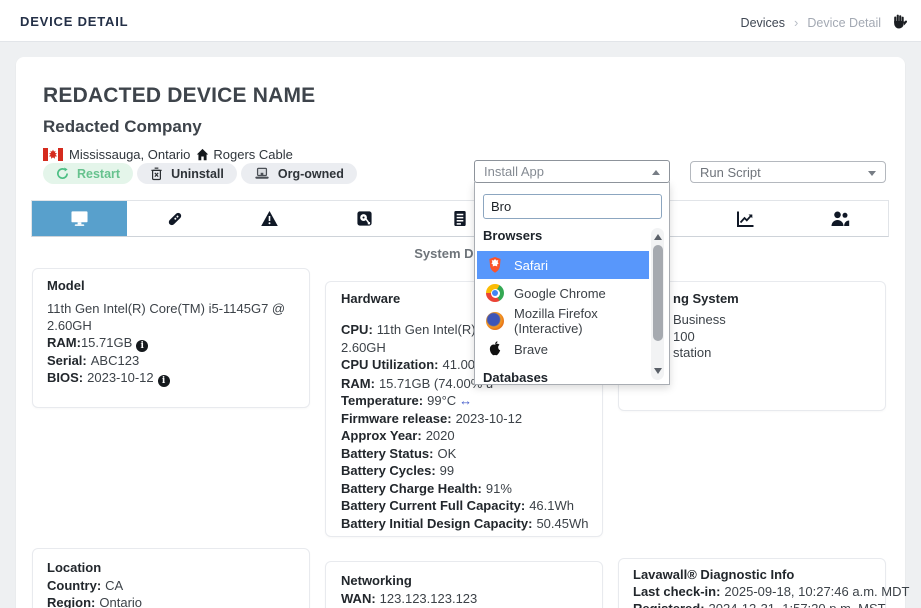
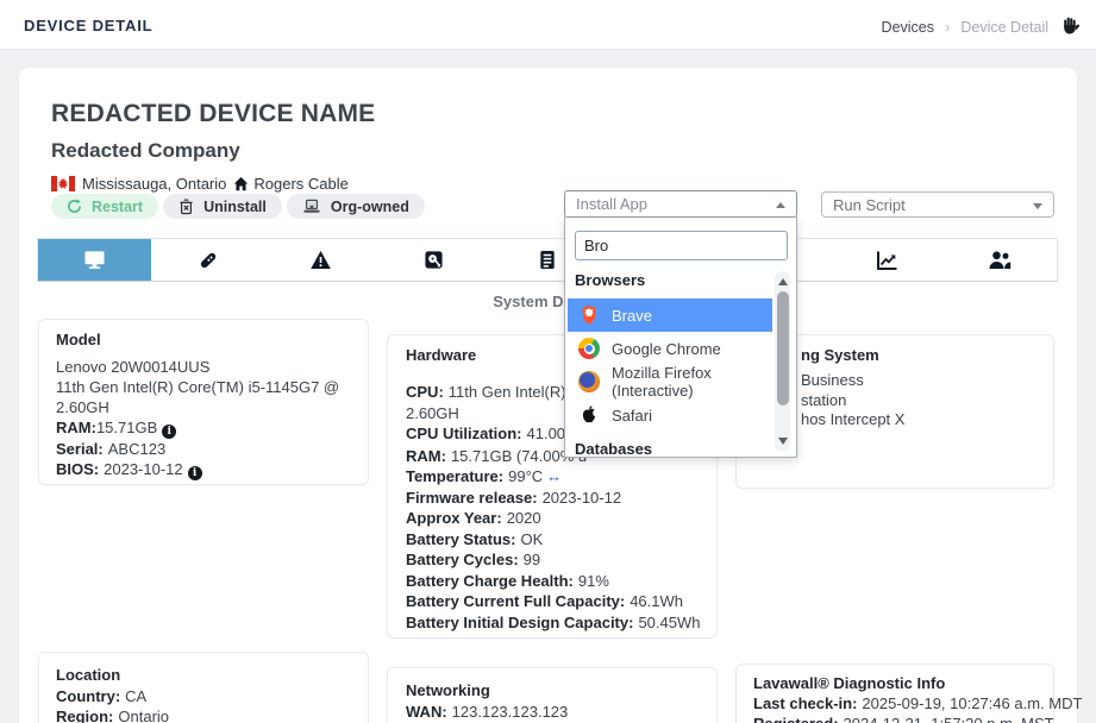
  DEVICE DETAIL
  Devices
  ›
  Device Detail
  REDACTED DEVICE NAME
  Redacted Company
  Mississauga, Ontario
  Rogers Cable
  Restart
  Uninstall
  Org-owned
  Install App
  Run Script
  Model
+ Lenovo 20W0014UUS
  11th Gen Intel(R) Core(TM) i5-1145G7 @ 2.60GH
  RAM:15.71GB i
  Serial: ABC123
  BIOS: 2023-10-12 i
  Hardware
  CPU: 11th Gen Intel(R
  2.60GH
  CPU Utilization: 41.00
  RAM: 15.71GB (74.00
  Temperature: 99°C ↔
  Firmware release: 2023-10-12
  Approx Year: 2020
  Battery Status: OK
  Battery Cycles: 99
  Battery Charge Health: 91%
  Battery Current Full Capacity: 46.1Wh
  Battery Initial Design Capacity: 50.45Wh
  ng System
  Business
- 100
  station
+ hos Intercept X
  Location
  Country: CA
  Region: Ontario
  Networking
  WAN: 123.123.123.123
  Lavawall® Diagnostic Info
- Last check-in: 2025-09-18, 10:27:46 a.m. MDT
+ Last check-in: 2025-09-19, 10:27:46 a.m. MDT
  Bro
  Browsers
- Safari
+ Brave
  Google Chrome
  Mozilla Firefox (Interactive)
- Brave
+ Safari
  Databases
